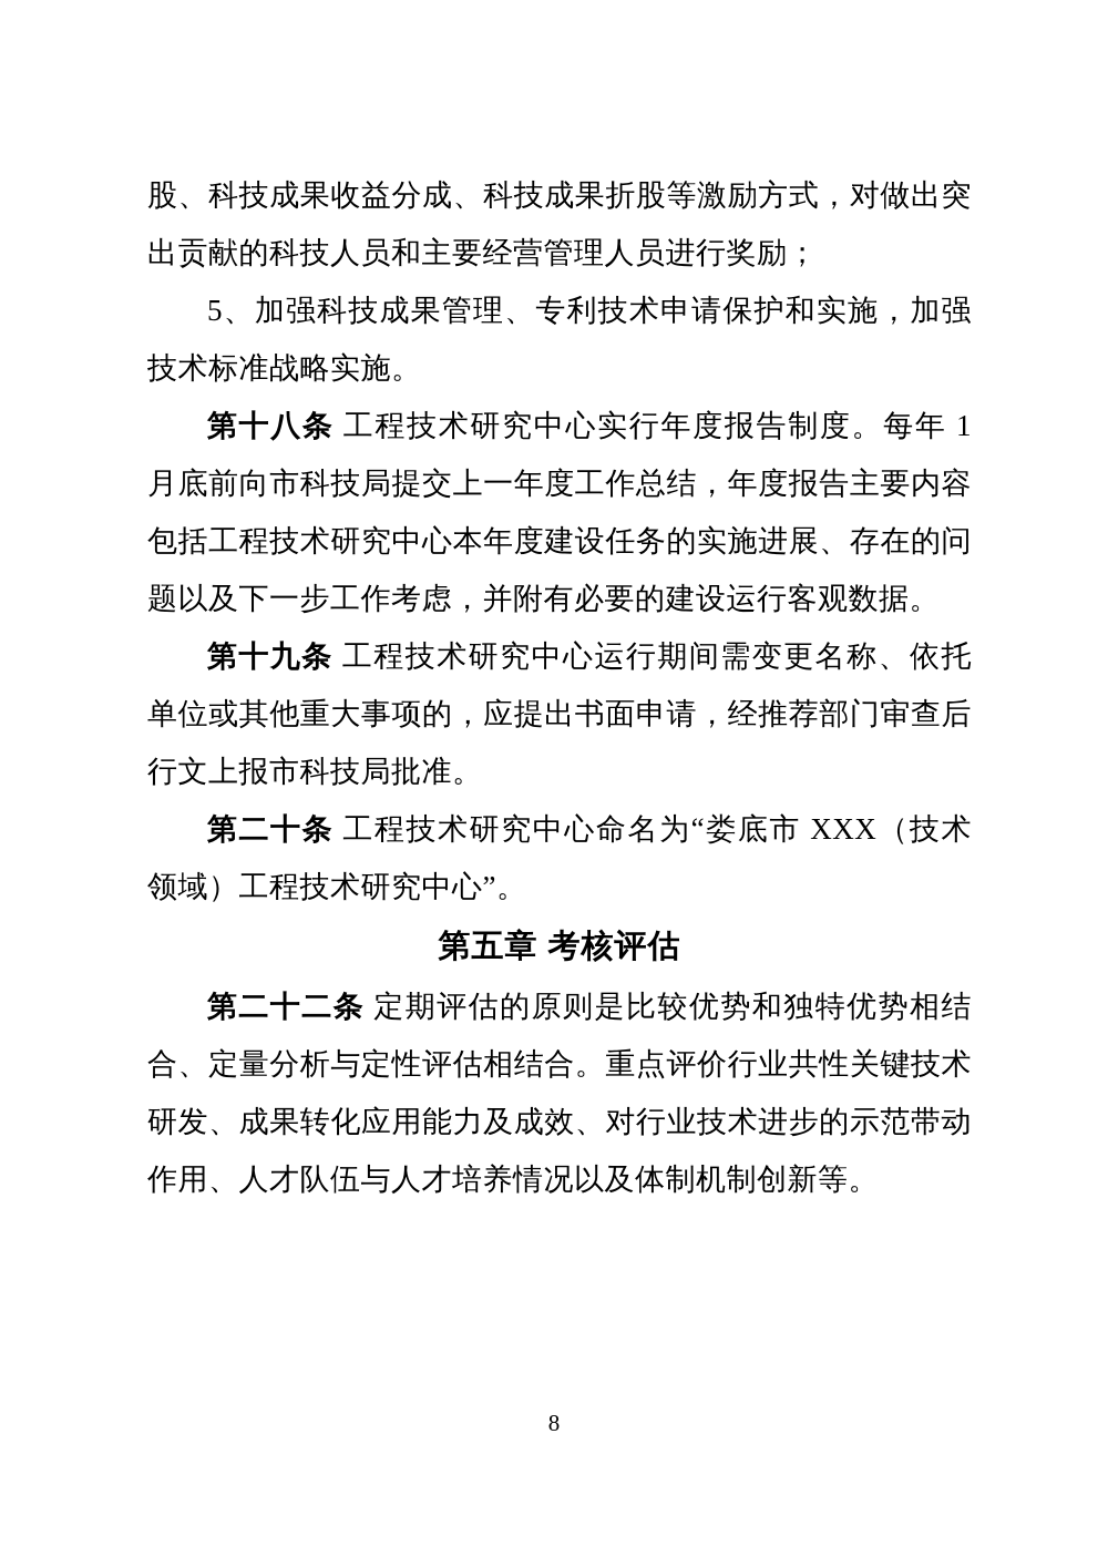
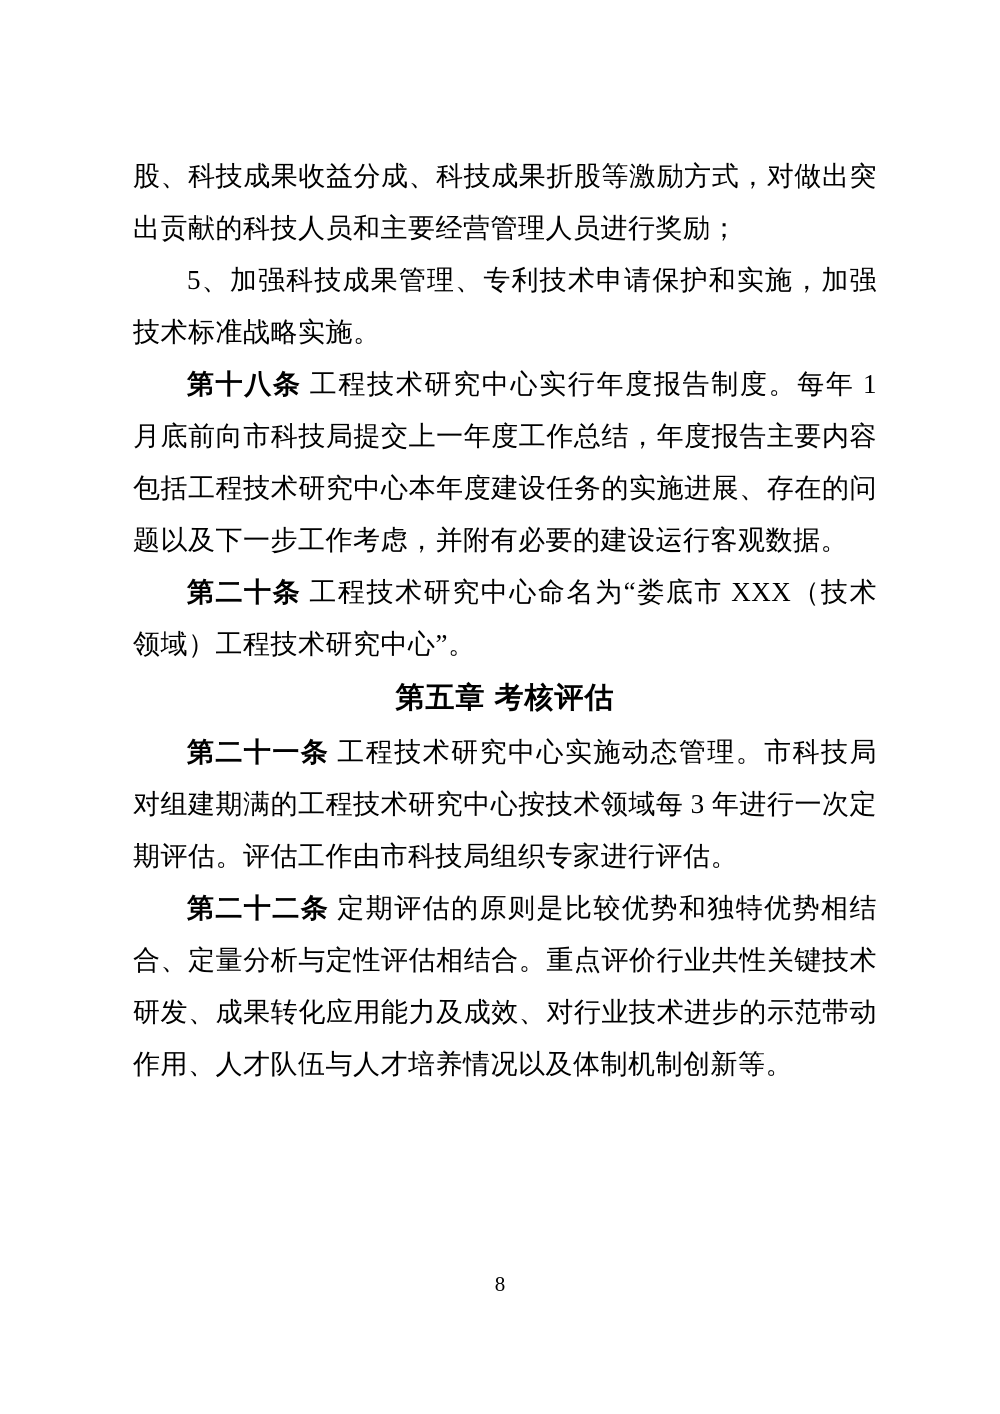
  股、科技成果收益分成、科技成果折股等激励方式，对做出突出贡献的科技人员和主要经营管理人员进行奖励；
  5、加强科技成果管理、专利技术申请保护和实施，加强技术标准战略实施。
  第十八条 工程技术研究中心实行年度报告制度。每年 1 月底前向市科技局提交上一年度工作总结，年度报告主要内容包括工程技术研究中心本年度建设任务的实施进展、存在的问题以及下一步工作考虑，并附有必要的建设运行客观数据。
- 第十九条 工程技术研究中心运行期间需变更名称、依托单位或其他重大事项的，应提出书面申请，经推荐部门审查后行文上报市科技局批准。
  第二十条 工程技术研究中心命名为“娄底市 XXX（技术领域）工程技术研究中心”。
  第五章 考核评估
+ 第二十一条 工程技术研究中心实施动态管理。市科技局对组建期满的工程技术研究中心按技术领域每 3 年进行一次定期评估。评估工作由市科技局组织专家进行评估。
  第二十二条 定期评估的原则是比较优势和独特优势相结合、定量分析与定性评估相结合。重点评价行业共性关键技术研发、成果转化应用能力及成效、对行业技术进步的示范带动作用、人才队伍与人才培养情况以及体制机制创新等。
  8
